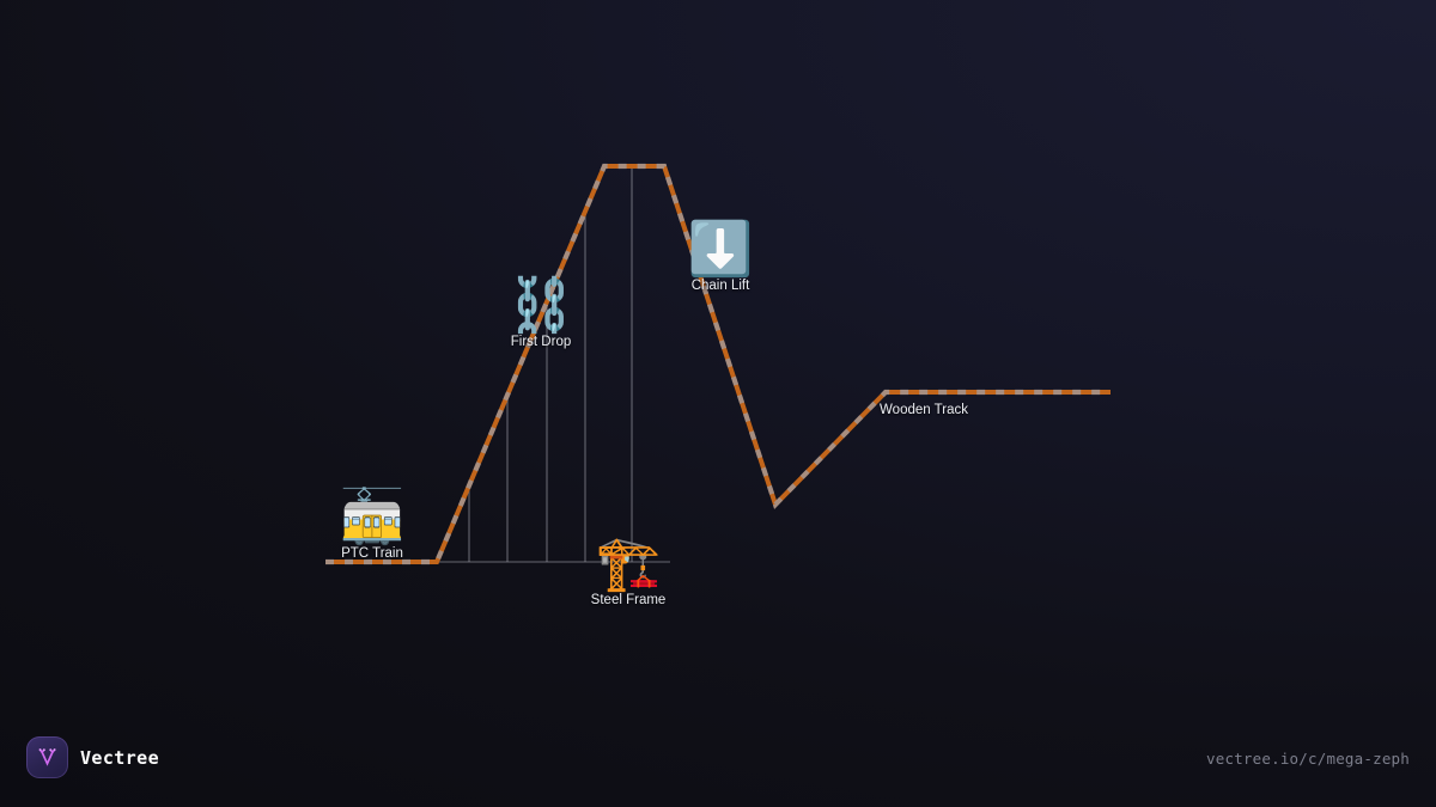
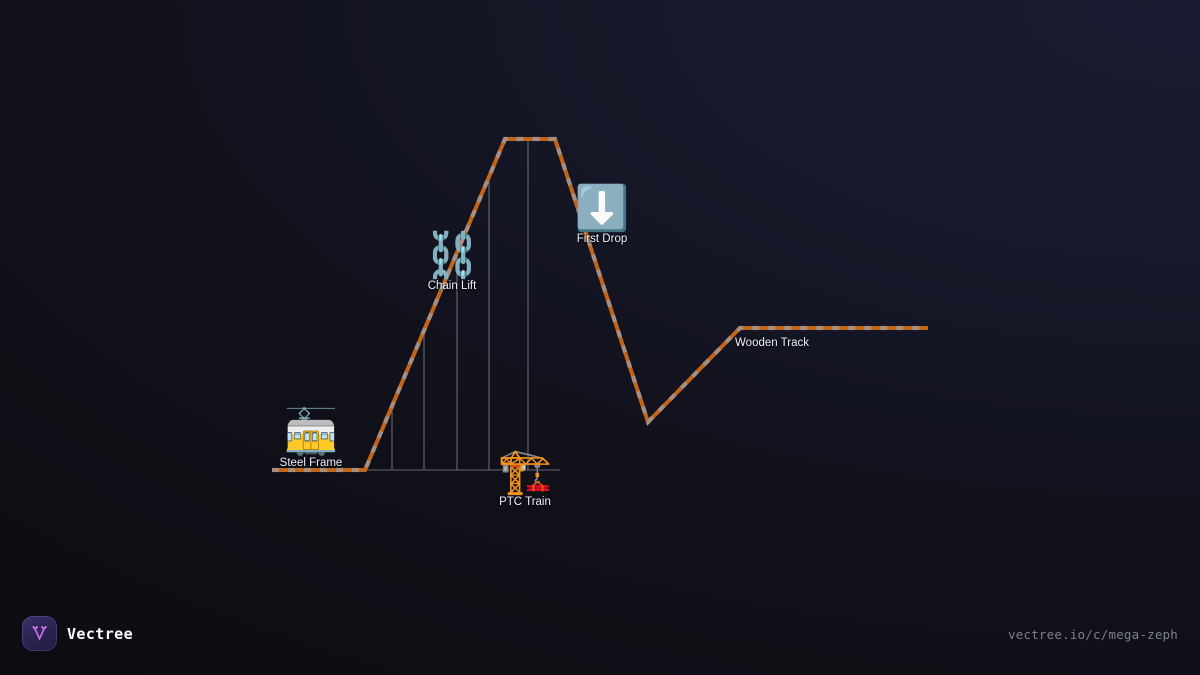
  🚋
- PTC Train
+ Steel Frame
  ⛓️
- First Drop
+ Chain Lift
  ⬇️
- Chain Lift
+ First Drop
  🏗️
- Steel Frame
+ PTC Train
  Wooden Track
  Vectree
  vectree.io/c/mega-zeph
